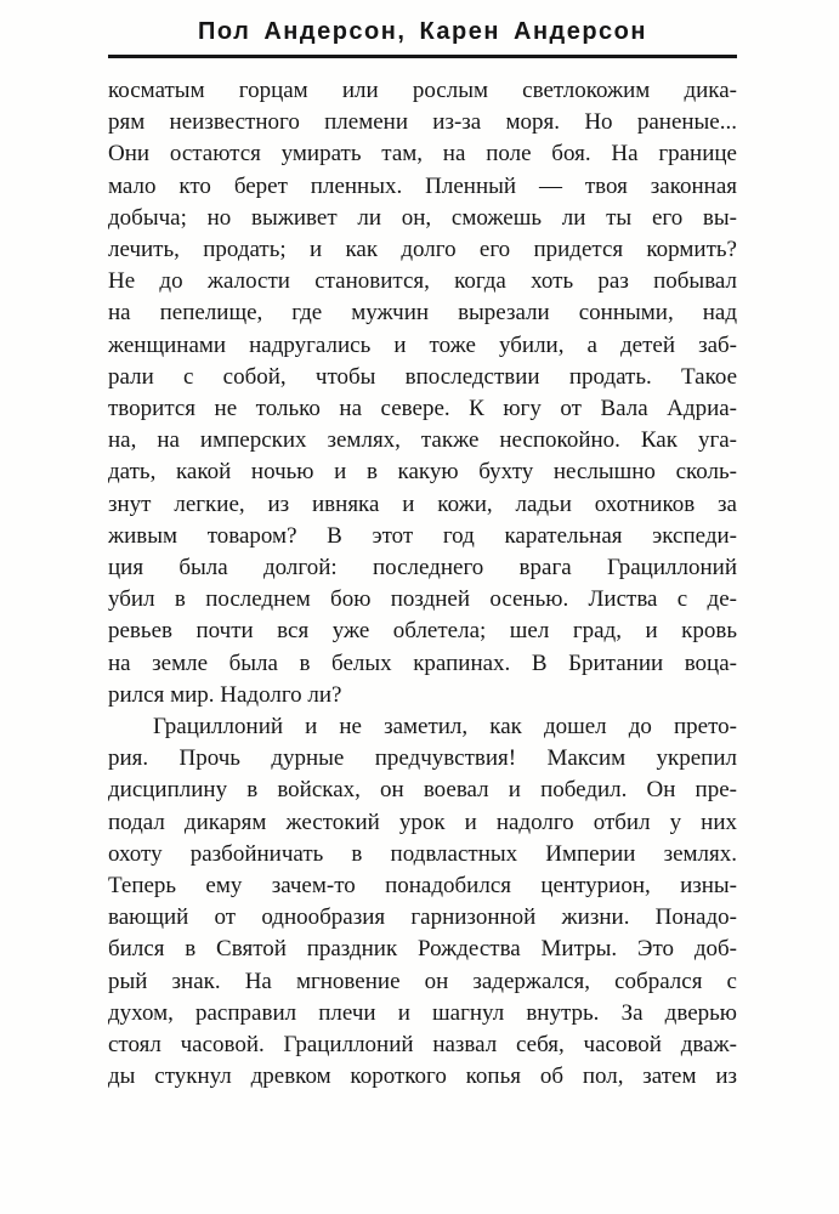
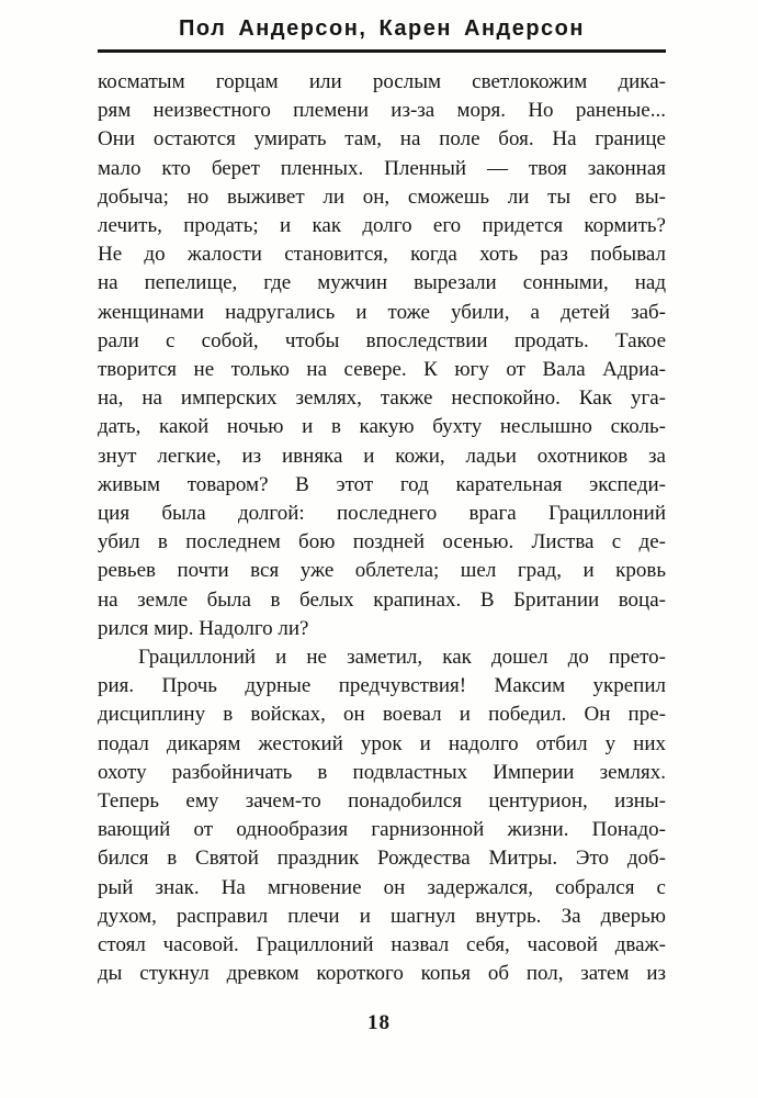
  Пол Андерсон, Карен Андерсон
  косматым горцам или рослым светлокожим дика-
  рям неизвестного племени из-за моря. Но раненые...
  Они остаются умирать там, на поле боя. На границе
  мало кто берет пленных. Пленный — твоя законная
  добыча; но выживет ли он, сможешь ли ты его вы-
  лечить, продать; и как долго его придется кормить?
  Не до жалости становится, когда хоть раз побывал
  на пепелище, где мужчин вырезали сонными, над
  женщинами надругались и тоже убили, а детей заб-
  рали с собой, чтобы впоследствии продать. Такое
  творится не только на севере. К югу от Вала Адриа-
  на, на имперских землях, также неспокойно. Как уга-
  дать, какой ночью и в какую бухту неслышно сколь-
  знут легкие, из ивняка и кожи, ладьи охотников за
  живым товаром? В этот год карательная экспеди-
  ция была долгой: последнего врага Грациллоний
  убил в последнем бою поздней осенью. Листва с де-
  ревьев почти вся уже облетела; шел град, и кровь
  на земле была в белых крапинах. В Британии воца-
  рился мир. Надолго ли?
  Грациллоний и не заметил, как дошел до прето-
  рия. Прочь дурные предчувствия! Максим укрепил
  дисциплину в войсках, он воевал и победил. Он пре-
  подал дикарям жестокий урок и надолго отбил у них
  охоту разбойничать в подвластных Империи землях.
  Теперь ему зачем-то понадобился центурион, изны-
  вающий от однообразия гарнизонной жизни. Понадо-
  бился в Святой праздник Рождества Митры. Это доб-
  рый знак. На мгновение он задержался, собрался с
  духом, расправил плечи и шагнул внутрь. За дверью
  стоял часовой. Грациллоний назвал себя, часовой дваж-
  ды стукнул древком короткого копья об пол, затем из
+ 18
